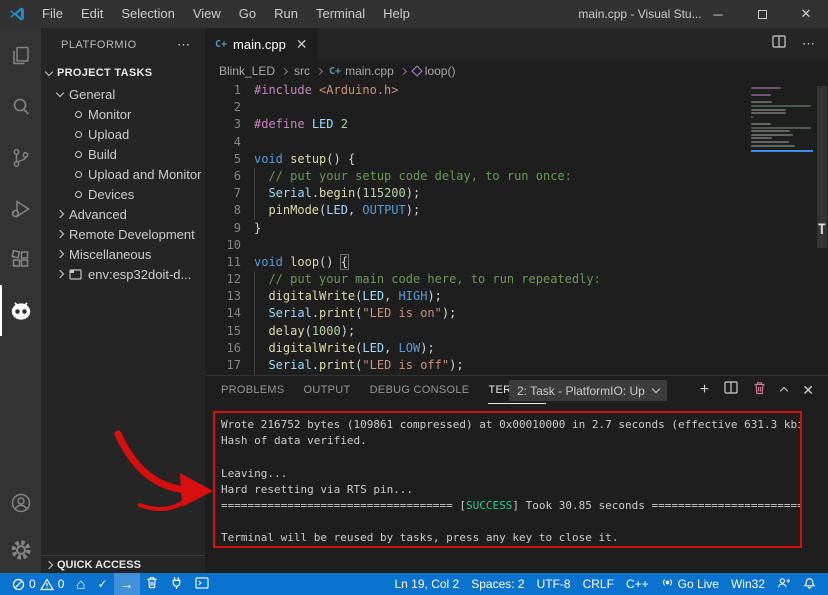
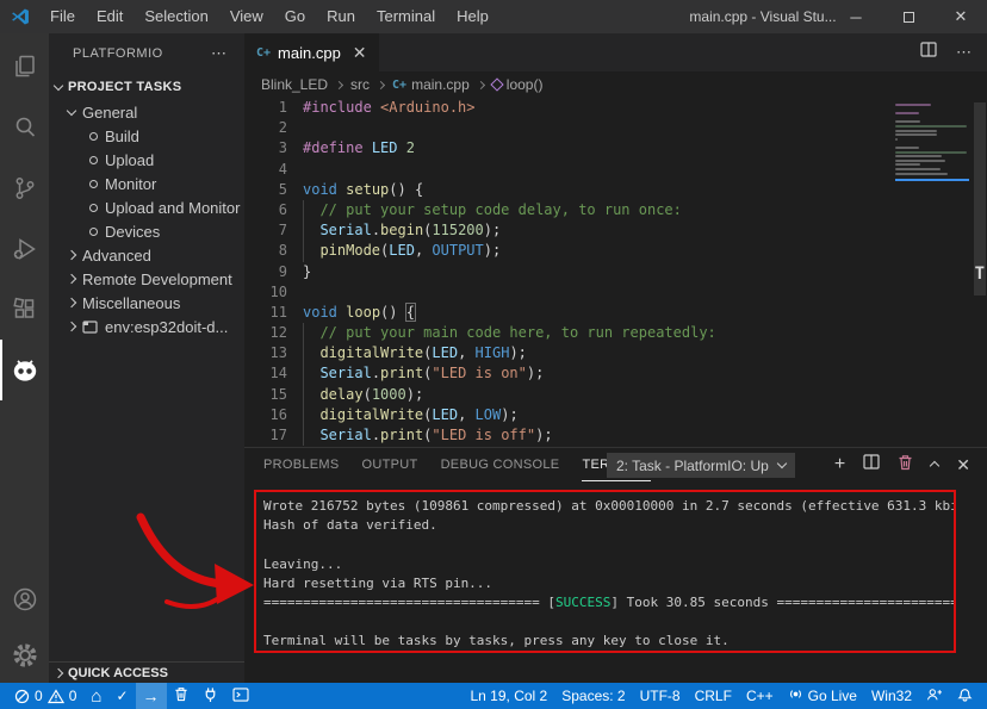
  File
  Edit
  Selection
  View
  Go
  Run
  Terminal
  Help
  main.cpp - Visual Stu...
  ─
  ✕
  PLATFORMIO
  ⋯
  PROJECT TASKS
  General
- Monitor
+ Build
  Upload
- Build
+ Monitor
  Upload and Monitor
  Devices
  Advanced
  Remote Development
  Miscellaneous
  env:esp32doit-d...
  QUICK ACCESS
  main.cpp
  ✕
  ⋯
  Blink_LED
  src
  main.cpp
  loop()
  1
  #include <Arduino.h>
  2
  3
  #define LED 2
  4
  5
  void setup() {
  6
  // put your setup code delay, to run once:
  7
  Serial.begin(115200);
  8
  pinMode(LED, OUTPUT);
  9
  }
  10
  11
  void loop() {
  12
  // put your main code here, to run repeatedly:
  13
  digitalWrite(LED, HIGH);
  14
  Serial.print("LED is on");
  15
  delay(1000);
  16
  digitalWrite(LED, LOW);
  17
  Serial.print("LED is off");
  T
  PROBLEMS
  OUTPUT
  DEBUG CONSOLE
  2: Task - PlatformIO: Up
  +
  ✕
  Wrote 216752 bytes (109861 compressed) at 0x00010000 in 2.7 seconds (effective 631.3 kb
  Hash of data verified.
  Leaving...
  Hard resetting via RTS pin...
  =================================== [SUCCESS] Took 30.85 seconds ======================
- Terminal will be reused by tasks, press any key to close it.
+ Terminal will be tasks by tasks, press any key to close it.
  0
  0
  ⌂
  ✓
  →
  Ln 19, Col 2
  Spaces: 2
  UTF-8
  CRLF
  C++
  Go Live
  Win32
